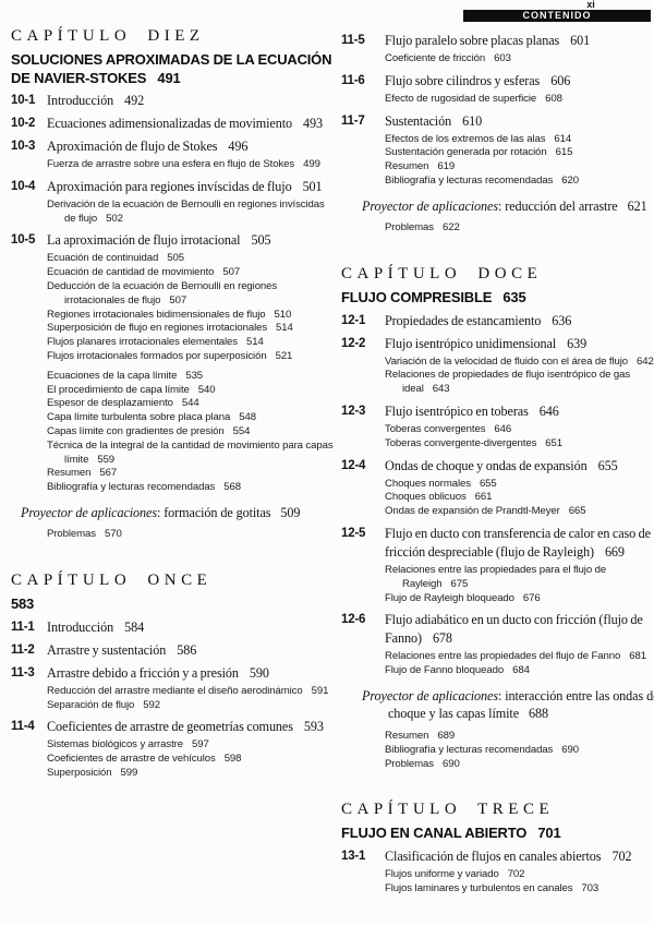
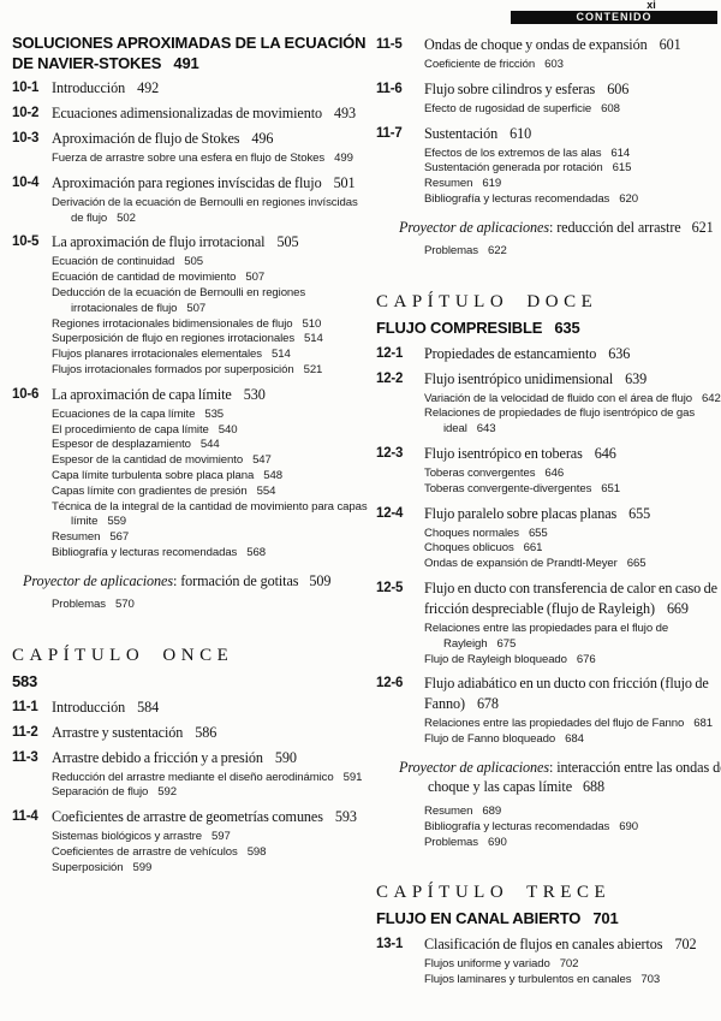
- CAPÍTULO DIEZ
  SOLUCIONES APROXIMADAS DE LA ECUACIÓN
  DE NAVIER-STOKES 491
  10-1
  Introducción 492
  10-2
  Ecuaciones adimensionalizadas de movimiento 493
  10-3
  Aproximación de flujo de Stokes 496
  Fuerza de arrastre sobre una esfera en flujo de Stokes 499
  10-4
  Aproximación para regiones invíscidas de flujo 501
  Derivación de la ecuación de Bernoulli en regiones invíscidas de flujo 502
  10-5
  La aproximación de flujo irrotacional 505
  Ecuación de continuidad 505
  Ecuación de cantidad de movimiento 507
  Deducción de la ecuación de Bernoulli en regiones irrotacionales de flujo 507
  Regiones irrotacionales bidimensionales de flujo 510
  Superposición de flujo en regiones irrotacionales 514
  Flujos planares irrotacionales elementales 514
  Flujos irrotacionales formados por superposición 521
+ 10-6
+ La aproximación de capa límite 530
  Ecuaciones de la capa límite 535
  El procedimiento de capa límite 540
  Espesor de desplazamiento 544
+ Espesor de la cantidad de movimiento 547
  Capa límite turbulenta sobre placa plana 548
  Capas límite con gradientes de presión 554
  Técnica de la integral de la cantidad de movimiento para capas límite 559
  Resumen 567
  Bibliografía y lecturas recomendadas 568
  Proyector de aplicaciones: formación de gotitas 509
  Problemas 570
  CAPÍTULO ONCE
  583
  11-1
  Introducción 584
  11-2
  Arrastre y sustentación 586
  11-3
  Arrastre debido a fricción y a presión 590
  Reducción del arrastre mediante el diseño aerodinámico 591
  Separación de flujo 592
  11-4
  Coeficientes de arrastre de geometrías comunes 593
  Sistemas biológicos y arrastre 597
  Coeficientes de arrastre de vehículos 598
  Superposición 599
  xi
  CONTENIDO
  11-5
- Flujo paralelo sobre placas planas 601
+ Ondas de choque y ondas de expansión 601
  Coeficiente de fricción 603
  11-6
  Flujo sobre cilindros y esferas 606
  Efecto de rugosidad de superficie 608
  11-7
  Sustentación 610
  Efectos de los extremos de las alas 614
  Sustentación generada por rotación 615
  Resumen 619
  Bibliografía y lecturas recomendadas 620
  Proyector de aplicaciones: reducción del arrastre 621
  Problemas 622
  CAPÍTULO DOCE
  FLUJO COMPRESIBLE 635
  12-1
  Propiedades de estancamiento 636
  12-2
  Flujo isentrópico unidimensional 639
  Variación de la velocidad de fluido con el área de flujo 642
  Relaciones de propiedades de flujo isentrópico de gas ideal 643
  12-3
  Flujo isentrópico en toberas 646
  Toberas convergentes 646
  Toberas convergente-divergentes 651
  12-4
- Ondas de choque y ondas de expansión 655
+ Flujo paralelo sobre placas planas 655
  Choques normales 655
  Choques oblicuos 661
  Ondas de expansión de Prandtl-Meyer 665
  12-5
  Flujo en ducto con transferencia de calor en caso de fricción despreciable (flujo de Rayleigh) 669
  Relaciones entre las propiedades para el flujo de Rayleigh 675
  Flujo de Rayleigh bloqueado 676
  12-6
  Flujo adiabático en un ducto con fricción (flujo de Fanno) 678
  Relaciones entre las propiedades del flujo de Fanno 681
  Flujo de Fanno bloqueado 684
  Proyector de aplicaciones: interacción entre las ondas d choque y las capas límite 688
  Resumen 689
  Bibliografía y lecturas recomendadas 690
  Problemas 690
  CAPÍTULO TRECE
  FLUJO EN CANAL ABIERTO 701
  13-1
  Clasificación de flujos en canales abiertos 702
  Flujos uniforme y variado 702
  Flujos laminares y turbulentos en canales 703
